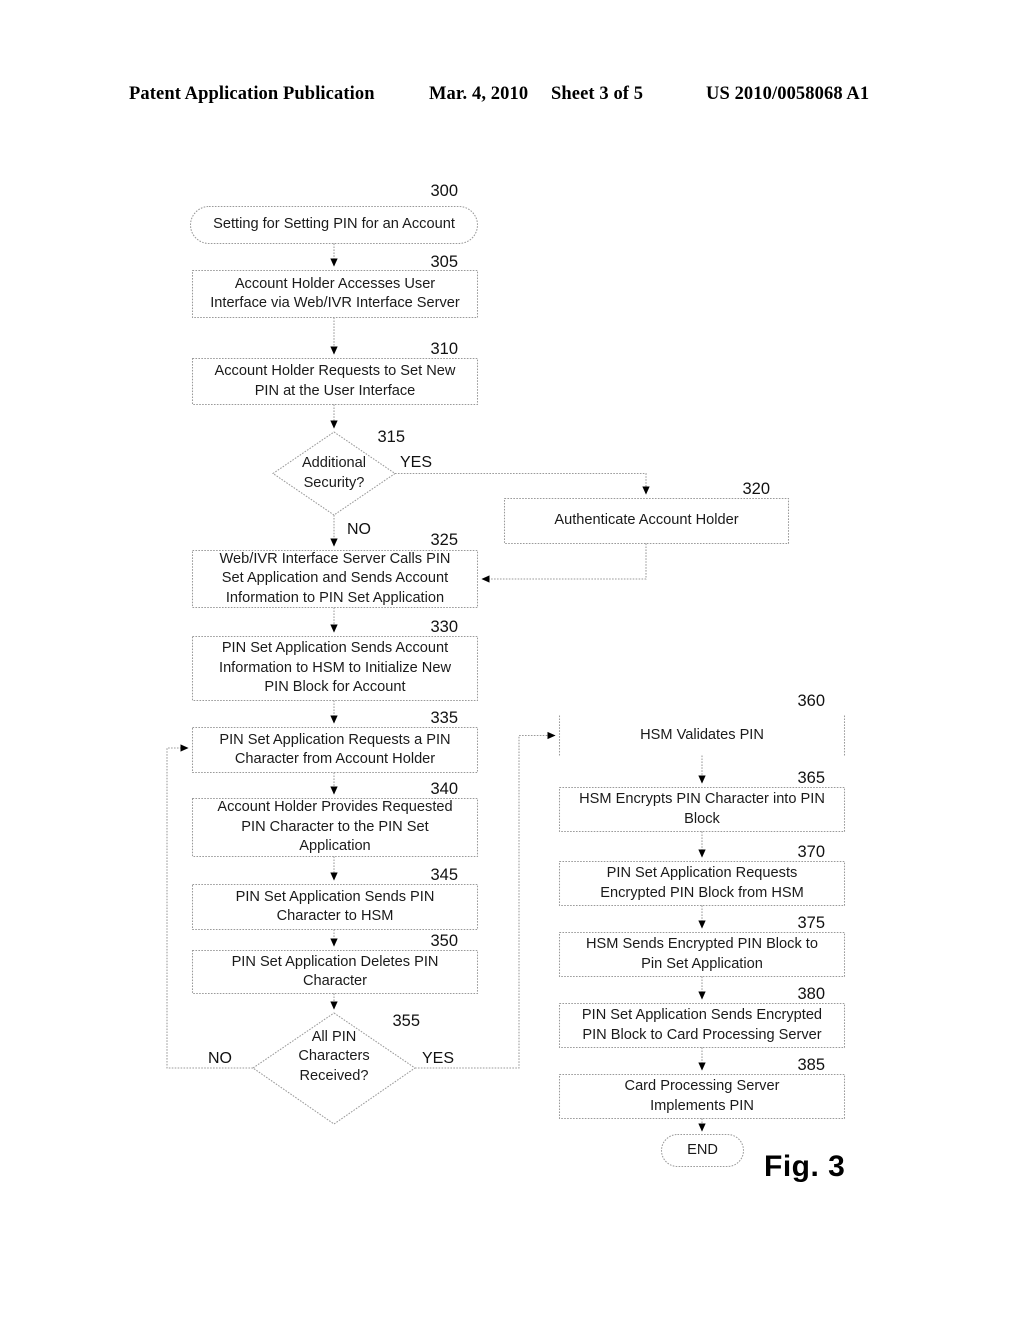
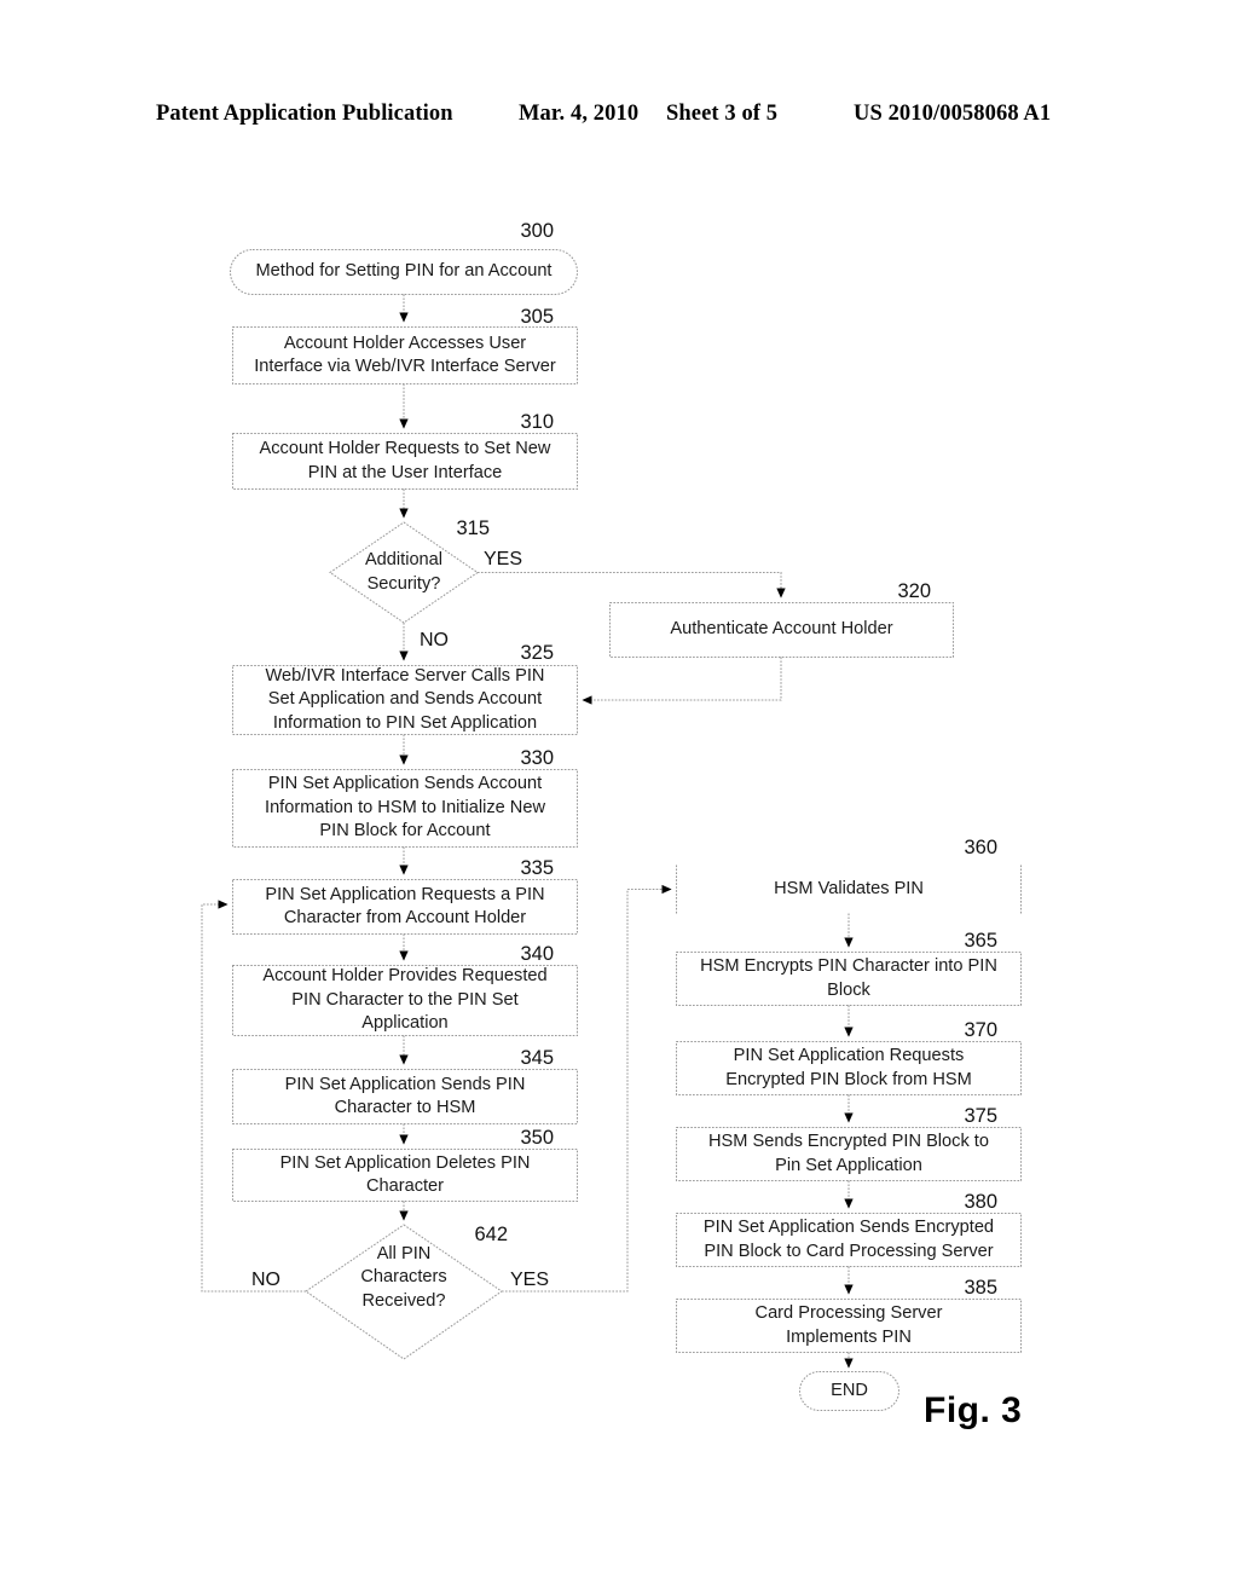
  Patent Application Publication
  Mar. 4, 2010
  Sheet 3 of 5
  US 2010/0058068 A1
- Setting for Setting PIN for an Account
+ Method for Setting PIN for an Account
  Account Holder Accesses User
  Interface via Web/IVR Interface Server
  Account Holder Requests to Set New
  PIN at the User Interface
  Additional
  Security?
  Authenticate Account Holder
  Web/IVR Interface Server Calls PIN
  Set Application and Sends Account
  Information to PIN Set Application
  PIN Set Application Sends Account
  Information to HSM to Initialize New
  PIN Block for Account
  PIN Set Application Requests a PIN
  Character from Account Holder
  Account Holder Provides Requested
  PIN Character to the PIN Set
  Application
  PIN Set Application Sends PIN
  Character to HSM
  PIN Set Application Deletes PIN
  Character
  All PIN
  Characters
  Received?
  HSM Validates PIN
  HSM Encrypts PIN Character into PIN
  Block
  PIN Set Application Requests
  Encrypted PIN Block from HSM
  HSM Sends Encrypted PIN Block to
  Pin Set Application
  PIN Set Application Sends Encrypted
  PIN Block to Card Processing Server
  Card Processing Server
  Implements PIN
  END
  300
  305
  310
  315
  320
  325
  330
  335
  340
  345
  350
- 355
+ 642
  360
  365
  370
  375
  380
  385
  YES
  NO
  YES
  NO
  Fig. 3
